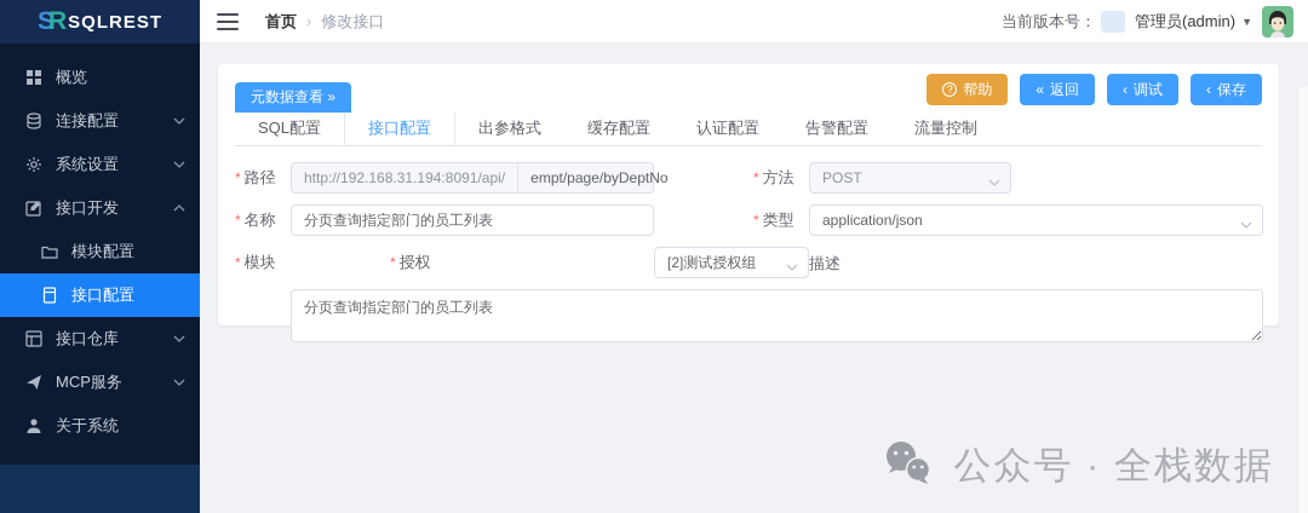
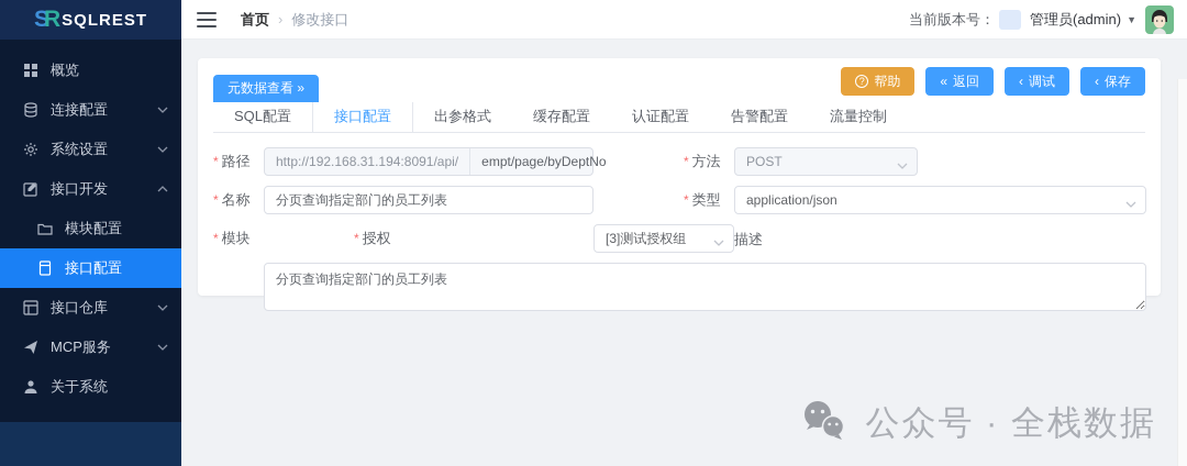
  SR
  SQLREST
  概览
  连接配置
  系统设置
  接口开发
  模块配置
  接口配置
  接口仓库
  MCP服务
  关于系统
  首页
  ›
  修改接口
  当前版本号：
  管理员(admin)
  ▼
  元数据查看 »
  ?
  帮助
  «
  返回
  ‹
  调试
  ‹
  保存
  SQL配置
  接口配置
  出参格式
  缓存配置
  认证配置
  告警配置
  流量控制
  * 路径
  http://192.168.31.194:8091/api/
  empt/page/byDeptNo
  * 方法
  POST
  * 名称
  分页查询指定部门的员工列表
  * 类型
  application/json
  * 模块
  * 授权
- [2]测试授权组
+ [3]测试授权组
  描述
  分页查询指定部门的员工列表
  公众号 · 全栈数据
